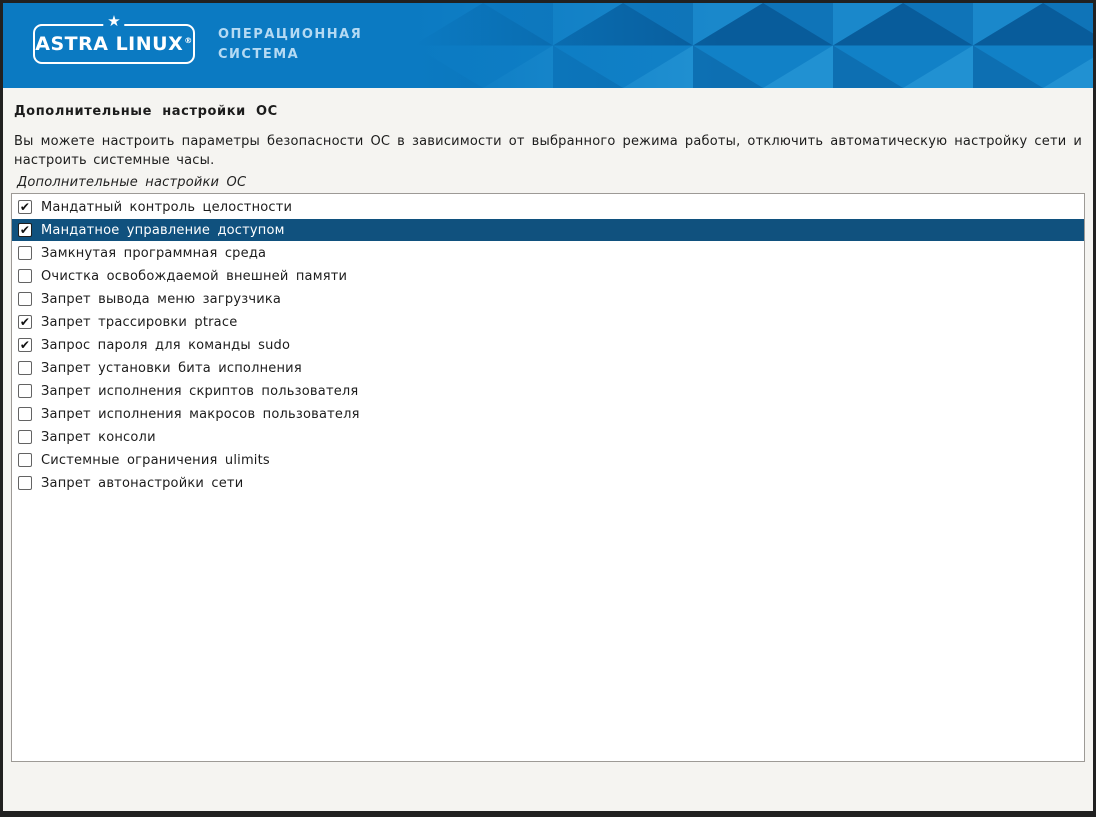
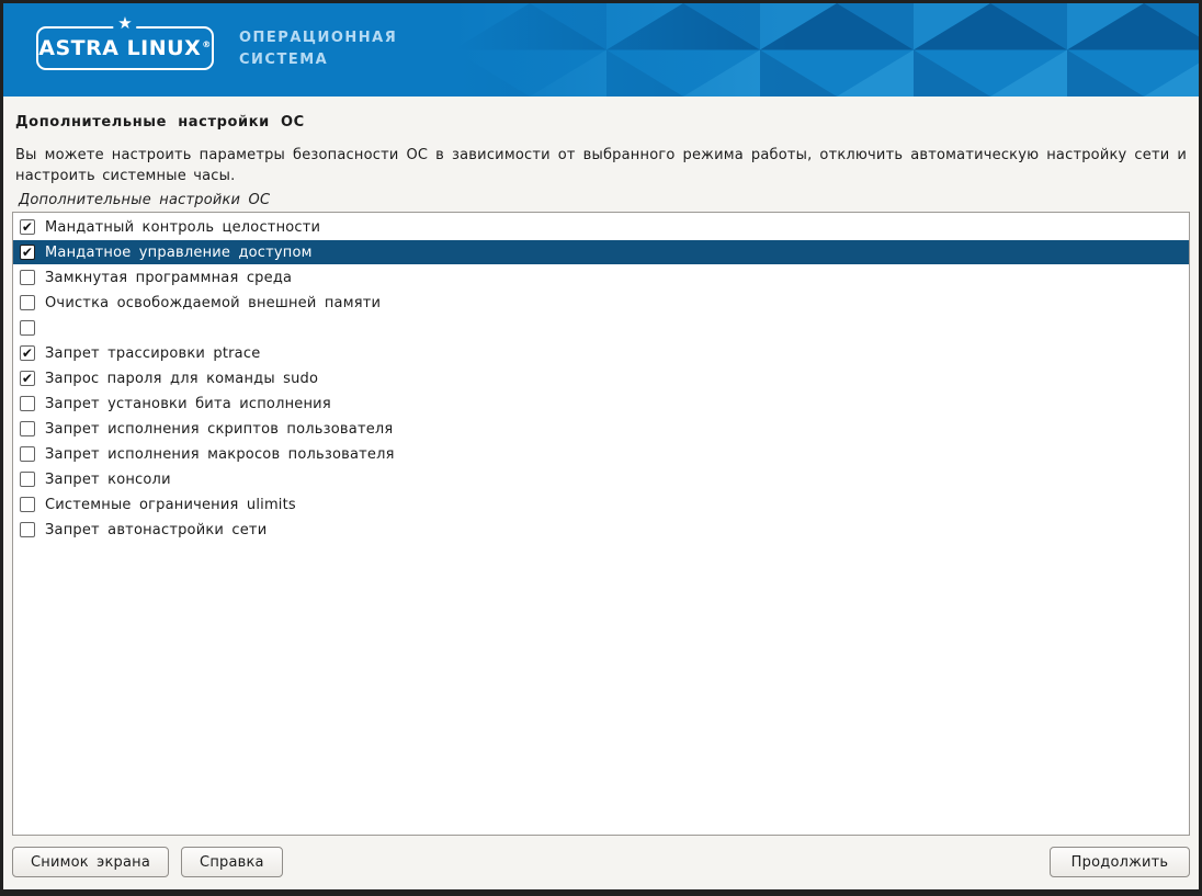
  ★
  ASTRA LINUX®
  ОПЕРАЦИОННАЯ
  СИСТЕМА
  Дополнительные настройки ОС
  Вы можете настроить параметры безопасности ОС в зависимости от выбранного режима работы, отключить автоматическую настройку сети и настроить системные часы.
  Дополнительные настройки ОС
  ✔
  Мандатный контроль целостности
  ✔
  Мандатное управление доступом
  Замкнутая программная среда
  Очистка освобождаемой внешней памяти
- Запрет вывода меню загрузчика
  ✔
  Запрет трассировки ptrace
  ✔
  Запрос пароля для команды sudo
  Запрет установки бита исполнения
  Запрет исполнения скриптов пользователя
  Запрет исполнения макросов пользователя
  Запрет консоли
  Системные ограничения ulimits
  Запрет автонастройки сети
+ Снимок экрана
+ Справка
+ Продолжить
